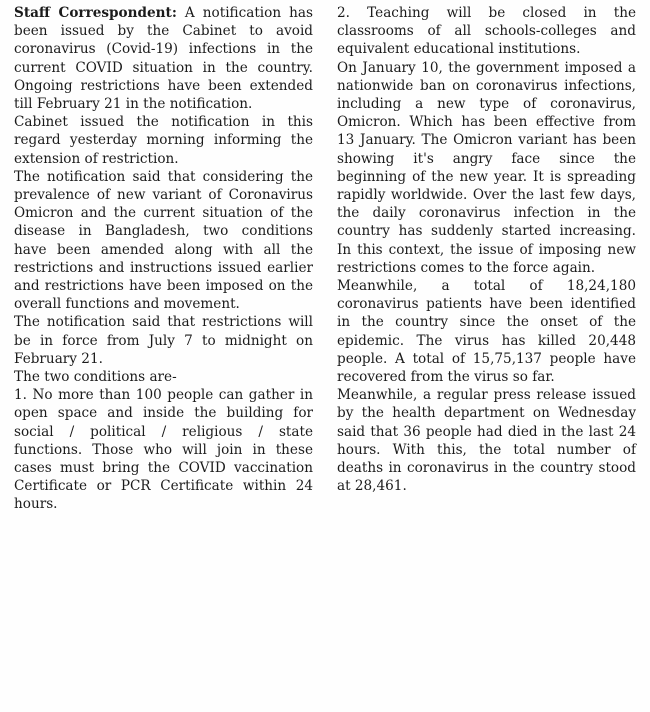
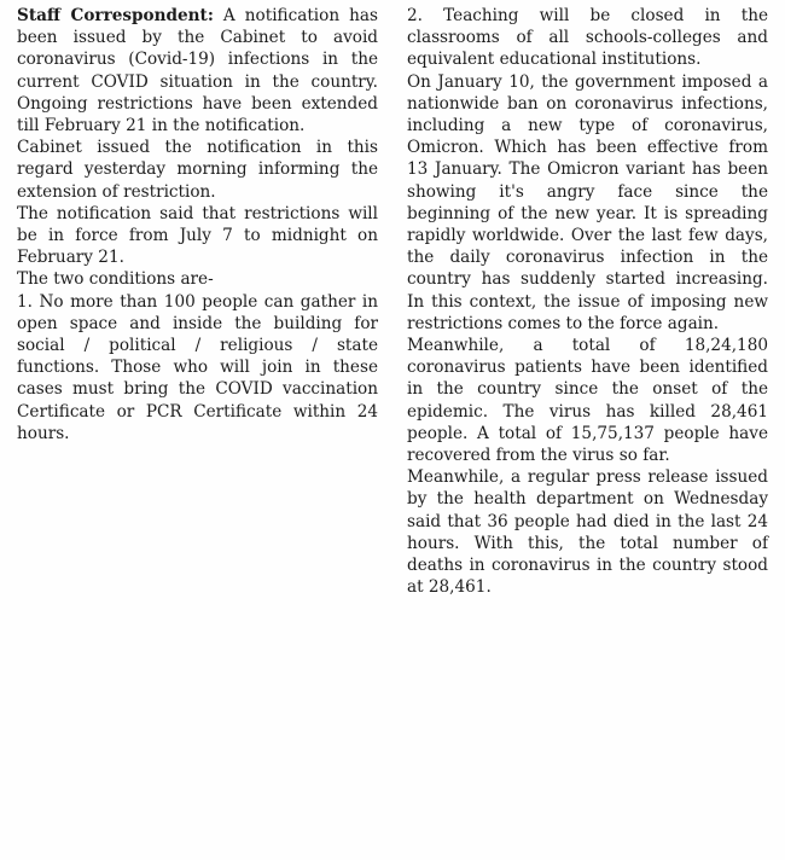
  Staff Correspondent: A notification has been issued by the Cabinet to avoid coronavirus (Covid-19) infections in the current COVID situation in the country. Ongoing restrictions have been extended till February 21 in the notification.
  Cabinet issued the notification in this regard yesterday morning informing the extension of restriction.
- The notification said that considering the prevalence of new variant of Coronavirus Omicron and the current situation of the disease in Bangladesh, two conditions have been amended along with all the restrictions and instructions issued earlier and restrictions have been imposed on the overall functions and movement.
  The notification said that restrictions will be in force from July 7 to midnight on February 21.
  The two conditions are-
  1. No more than 100 people can gather in open space and inside the building for social / political / religious / state functions. Those who will join in these cases must bring the COVID vaccination Certificate or PCR Certificate within 24 hours.
  2. Teaching will be closed in the classrooms of all schools-colleges and equivalent educational institutions.
  On January 10, the government imposed a nationwide ban on coronavirus infections, including a new type of coronavirus, Omicron. Which has been effective from 13 January. The Omicron variant has been showing it's angry face since the beginning of the new year. It is spreading rapidly worldwide. Over the last few days, the daily coronavirus infection in the country has suddenly started increasing. In this context, the issue of imposing new restrictions comes to the force again.
- Meanwhile, a total of 18,24,180 coronavirus patients have been identified in the country since the onset of the epidemic. The virus has killed 20,448 people. A total of 15,75,137 people have recovered from the virus so far.
+ Meanwhile, a total of 18,24,180 coronavirus patients have been identified in the country since the onset of the epidemic. The virus has killed 28,461 people. A total of 15,75,137 people have recovered from the virus so far.
  Meanwhile, a regular press release issued by the health department on Wednesday said that 36 people had died in the last 24 hours. With this, the total number of deaths in coronavirus in the country stood at 28,461.
